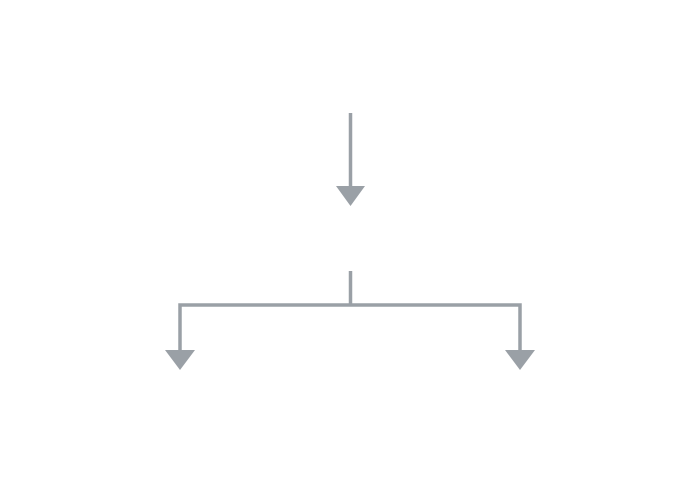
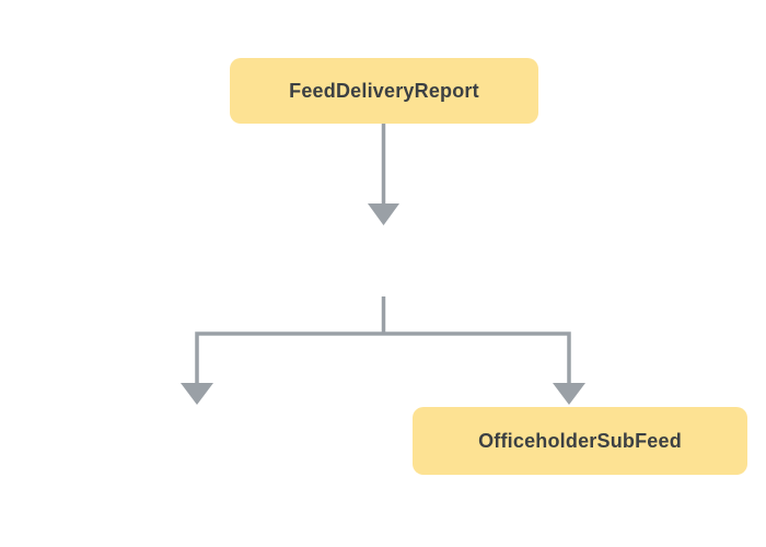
+ FeedDeliveryReport
+ OfficeholderSubFeed
